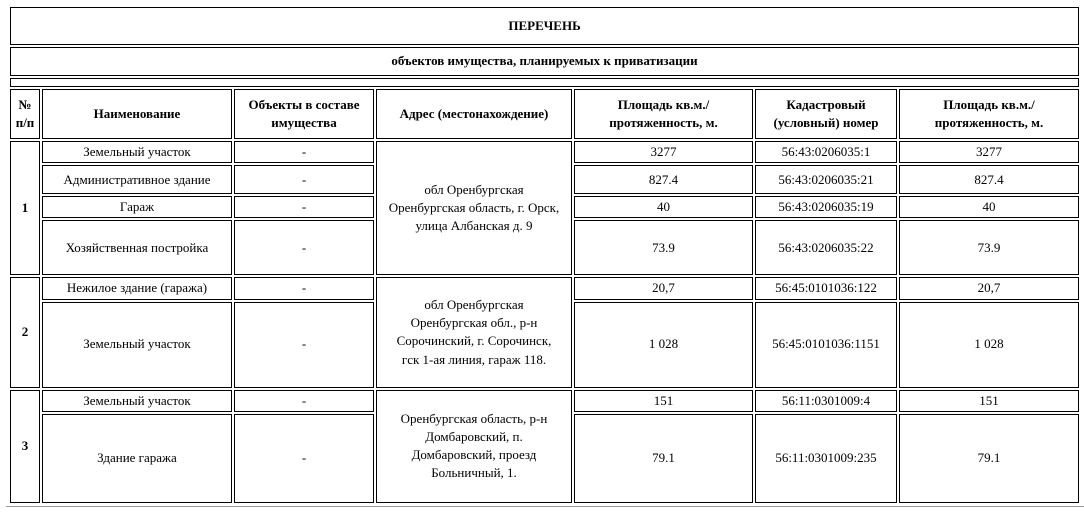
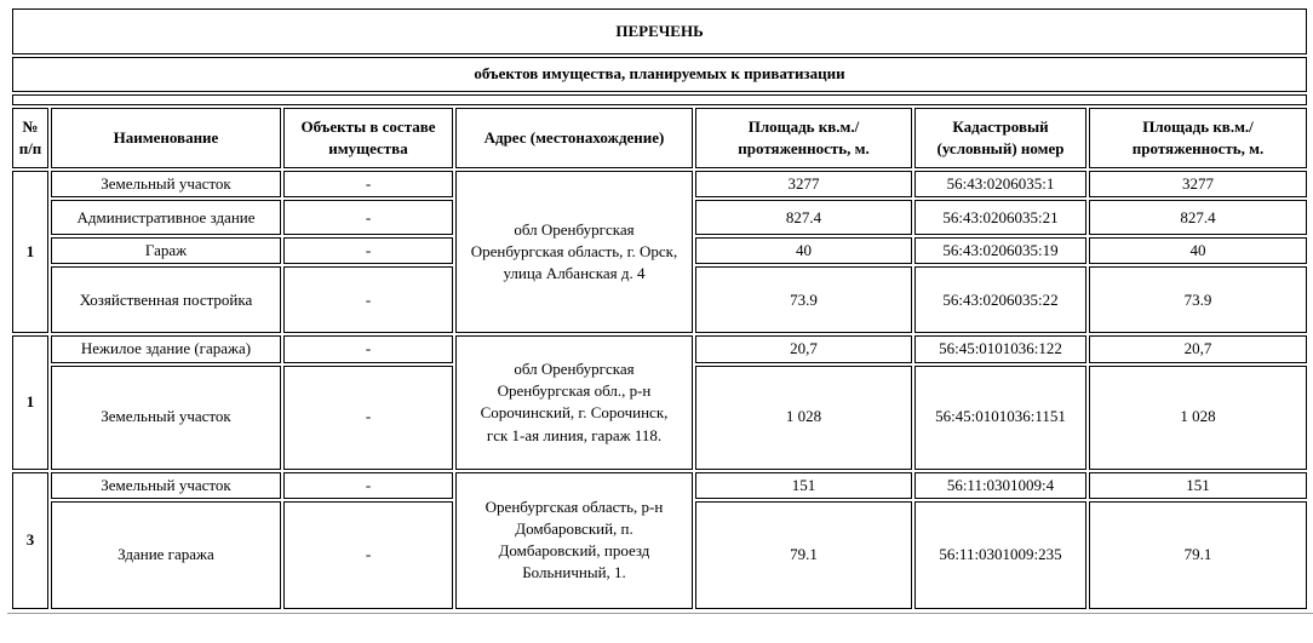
  ПЕРЕЧЕНЬ
  объектов имущества, планируемых к приватизации
  № п/п	Наименование	Объекты в составе имущества	Адрес (местонахождение)	Площадь кв.м./ протяженность, м.	Кадастровый (условный) номер	Площадь кв.м./ протяженность, м.
- 1	Земельный участок	-	обл Оренбургская Оренбургская область, г. Орск, улица Албанская д. 9	3277	56:43:0206035:1	3277
+ 1	Земельный участок	-	обл Оренбургская Оренбургская область, г. Орск, улица Албанская д. 4	3277	56:43:0206035:1	3277
  Административное здание	-	827.4	56:43:0206035:21	827.4
  Гараж	-	40	56:43:0206035:19	40
  Хозяйственная постройка	-	73.9	56:43:0206035:22	73.9
- 2	Нежилое здание (гаража)	-	обл Оренбургская Оренбургская обл., р-н Сорочинский, г. Сорочинск, гск 1-ая линия, гараж 118.	20,7	56:45:0101036:122	20,7
+ 1	Нежилое здание (гаража)	-	обл Оренбургская Оренбургская обл., р-н Сорочинский, г. Сорочинск, гск 1-ая линия, гараж 118.	20,7	56:45:0101036:122	20,7
  Земельный участок	-	1 028	56:45:0101036:1151	1 028
  3	Земельный участок	-	Оренбургская область, р-н Домбаровский, п. Домбаровский, проезд Больничный, 1.	151	56:11:0301009:4	151
  Здание гаража	-	79.1	56:11:0301009:235	79.1
